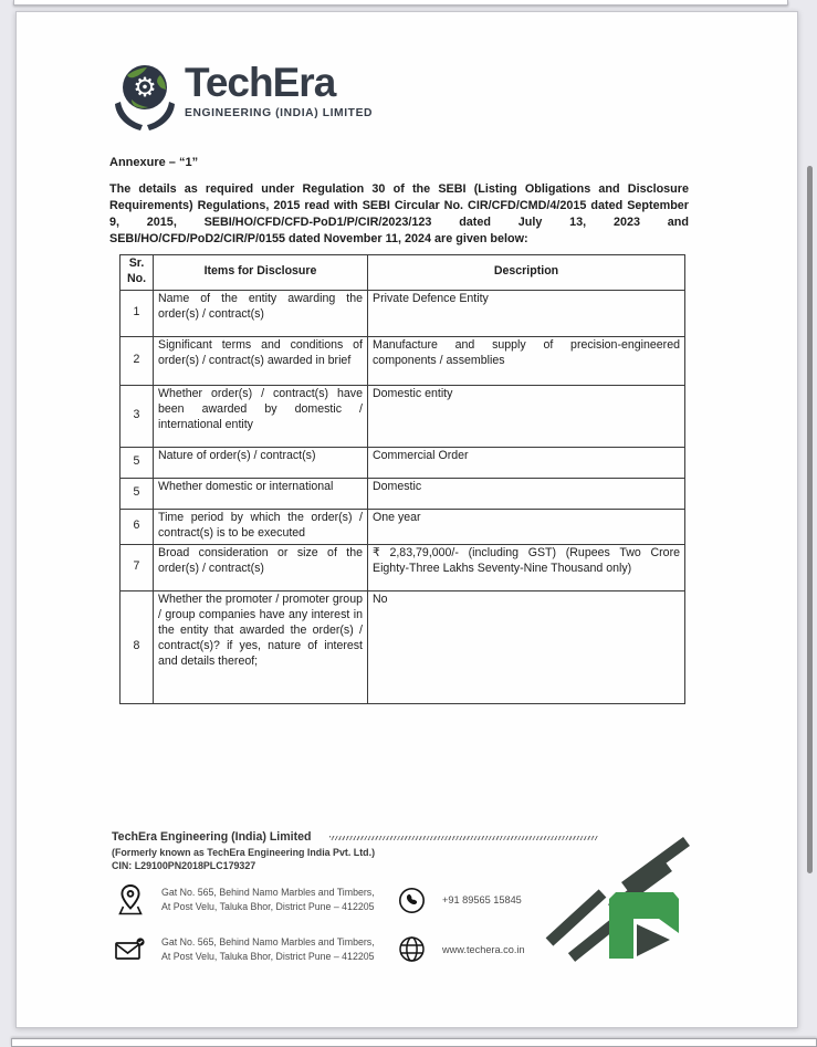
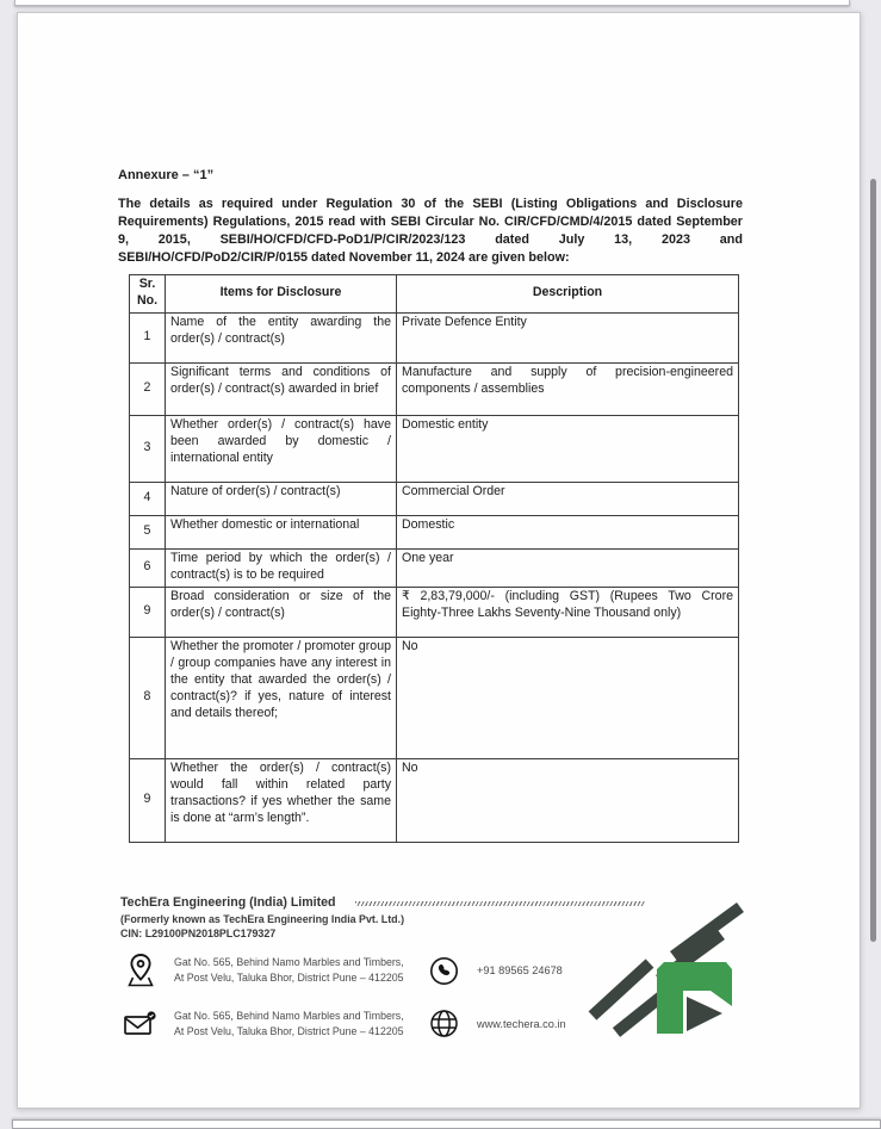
- ⚙
- TechEra
- ENGINEERING (INDIA) LIMITED
  Annexure – “1”
  The details as required under Regulation 30 of the SEBI (Listing Obligations and Disclosure Requirements) Regulations, 2015 read with SEBI Circular No. CIR/CFD/CMD/4/2015 dated September 9, 2015, SEBI/HO/CFD/CFD-PoD1/P/CIR/2023/123 dated July 13, 2023 and SEBI/HO/CFD/PoD2/CIR/P/0155 dated November 11, 2024 are given below:
  Sr. No.	Items for Disclosure	Description
  1	Name of the entity awarding the order(s) / contract(s)	Private Defence Entity
  2	Significant terms and conditions of order(s) / contract(s) awarded in brief	Manufacture and supply of precision-engineered components / assemblies
  3	Whether order(s) / contract(s) have been awarded by domestic / international entity	Domestic entity
- 5	Nature of order(s) / contract(s)	Commercial Order
+ 4	Nature of order(s) / contract(s)	Commercial Order
  5	Whether domestic or international	Domestic
- 6	Time period by which the order(s) / contract(s) is to be executed	One year
+ 6	Time period by which the order(s) / contract(s) is to be required	One year
- 7	Broad consideration or size of the order(s) / contract(s)	₹ 2,83,79,000/- (including GST) (Rupees Two Crore Eighty-Three Lakhs Seventy-Nine Thousand only)
+ 9	Broad consideration or size of the order(s) / contract(s)	₹ 2,83,79,000/- (including GST) (Rupees Two Crore Eighty-Three Lakhs Seventy-Nine Thousand only)
  8	Whether the promoter / promoter group / group companies have any interest in the entity that awarded the order(s) / contract(s)? if yes, nature of interest and details thereof;	No
+ 9	Whether the order(s) / contract(s) would fall within related party transactions? if yes whether the same is done at “arm’s length”.	No
  TechEra Engineering (India) Limited
  (Formerly known as TechEra Engineering India Pvt. Ltd.)
  CIN: L29100PN2018PLC179327
  Gat No. 565, Behind Namo Marbles and Timbers,
  At Post Velu, Taluka Bhor, District Pune – 412205
- +91 89565 15845
+ +91 89565 24678
  Gat No. 565, Behind Namo Marbles and Timbers,
  At Post Velu, Taluka Bhor, District Pune – 412205
  www.techera.co.in
